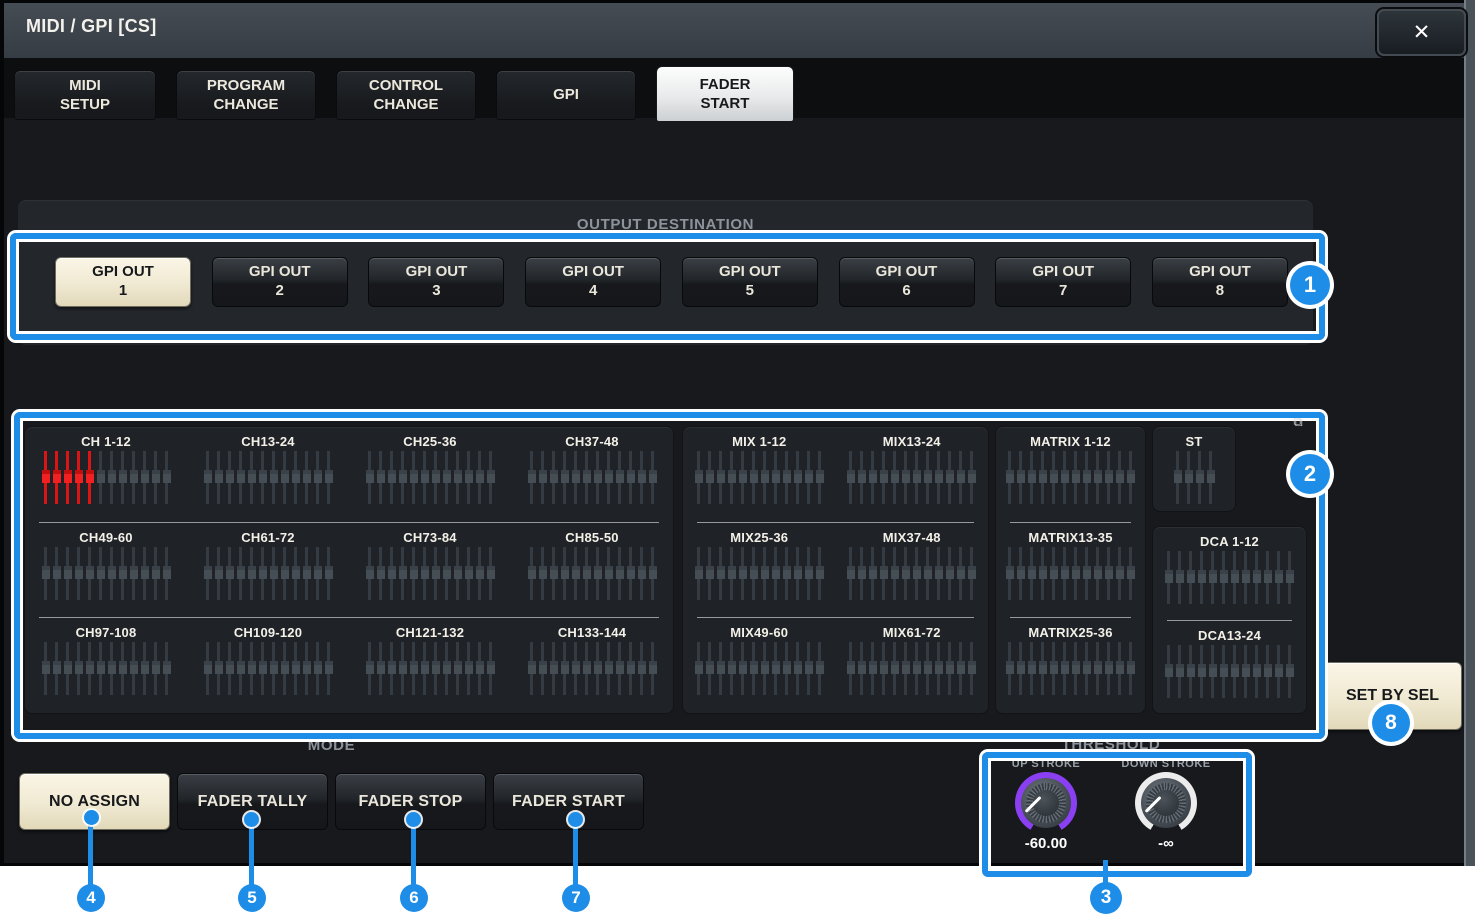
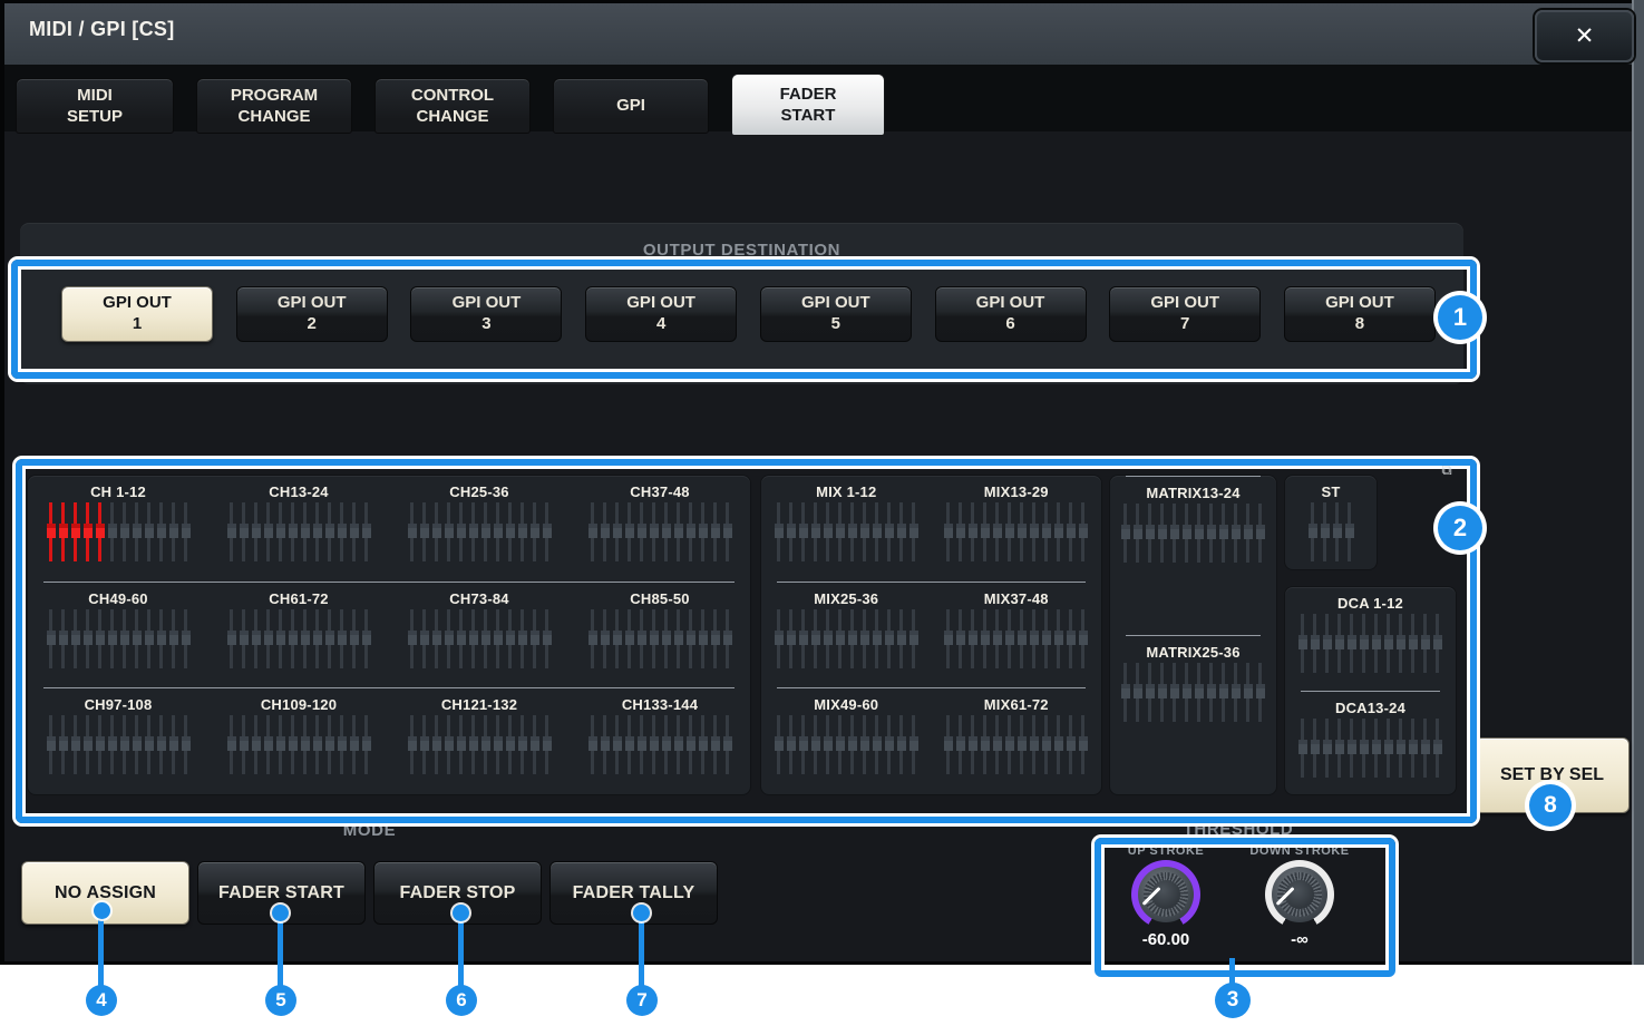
  MIDI / GPI [CS]
  ✕
  MIDI
  SETUP
  PROGRAM
  CHANGE
  CONTROL
  CHANGE
  GPI
  FADER
  START
  OUTPUT DESTINATION
  GPI OUT
  1
  GPI OUT
  2
  GPI OUT
  3
  GPI OUT
  4
  GPI OUT
  5
  GPI OUT
  6
  GPI OUT
  7
  GPI OUT
  8
  CH 1-12
  CH13-24
  CH25-36
  CH37-48
  CH49-60
  CH61-72
  CH73-84
  CH85-50
  CH97-108
  CH109-120
  CH121-132
  CH133-144
  MIX 1-12
- MIX13-24
+ MIX13-29
  MIX25-36
  MIX37-48
  MIX49-60
  MIX61-72
- MATRIX 1-12
- MATRIX13-35
+ MATRIX13-24
  MATRIX25-36
  ST
  DCA 1-12
  DCA13-24
  ⧉
  MODE
  NO ASSIGN
- FADER TALLY
+ FADER START
  FADER STOP
- FADER START
+ FADER TALLY
  THRESHOLD
  UP STROKE
  -60.00
  DOWN STROKE
  -∞
  SET BY SEL
  1
  2
  3
  4
  5
  6
  7
  8
